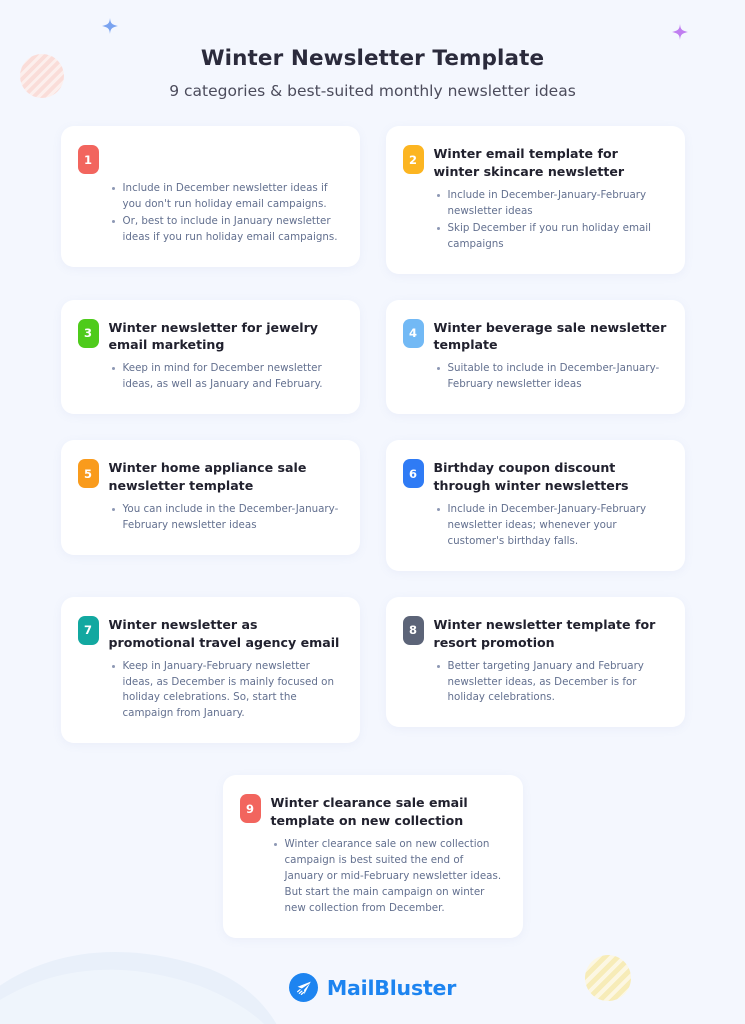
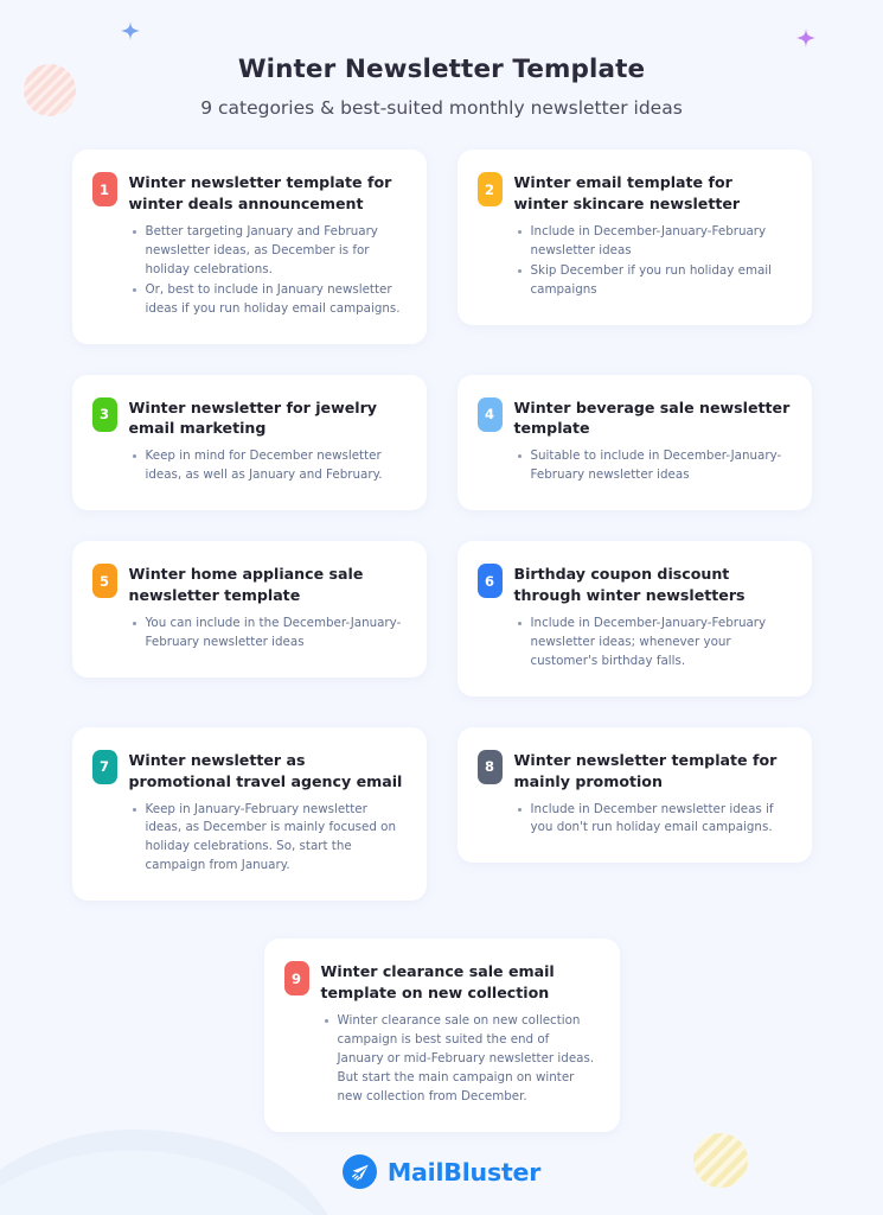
  Winter Newsletter Template
  9 categories & best-suited monthly newsletter ideas
  1
+ Winter newsletter template for winter deals announcement
- Include in December newsletter ideas if you don't run holiday email campaigns.
+ Better targeting January and February newsletter ideas, as December is for holiday celebrations.
  Or, best to include in January newsletter ideas if you run holiday email campaigns.
  2
  Winter email template for winter skincare newsletter
  Include in December-January-February newsletter ideas
  Skip December if you run holiday email campaigns
  3
  Winter newsletter for jewelry email marketing
  Keep in mind for December newsletter ideas, as well as January and February.
  4
  Winter beverage sale newsletter template
  Suitable to include in December-January-February newsletter ideas
  5
  Winter home appliance sale newsletter template
  You can include in the December-January-February newsletter ideas
  6
  Birthday coupon discount through winter newsletters
  Include in December-January-February newsletter ideas; whenever your customer's birthday falls.
  7
  Winter newsletter as promotional travel agency email
  Keep in January-February newsletter ideas, as December is mainly focused on holiday celebrations. So, start the campaign from January.
  8
- Winter newsletter template for resort promotion
+ Winter newsletter template for mainly promotion
- Better targeting January and February newsletter ideas, as December is for holiday celebrations.
+ Include in December newsletter ideas if you don't run holiday email campaigns.
  9
  Winter clearance sale email template on new collection
  Winter clearance sale on new collection campaign is best suited the end of January or mid-February newsletter ideas. But start the main campaign on winter new collection from December.
  MailBluster
